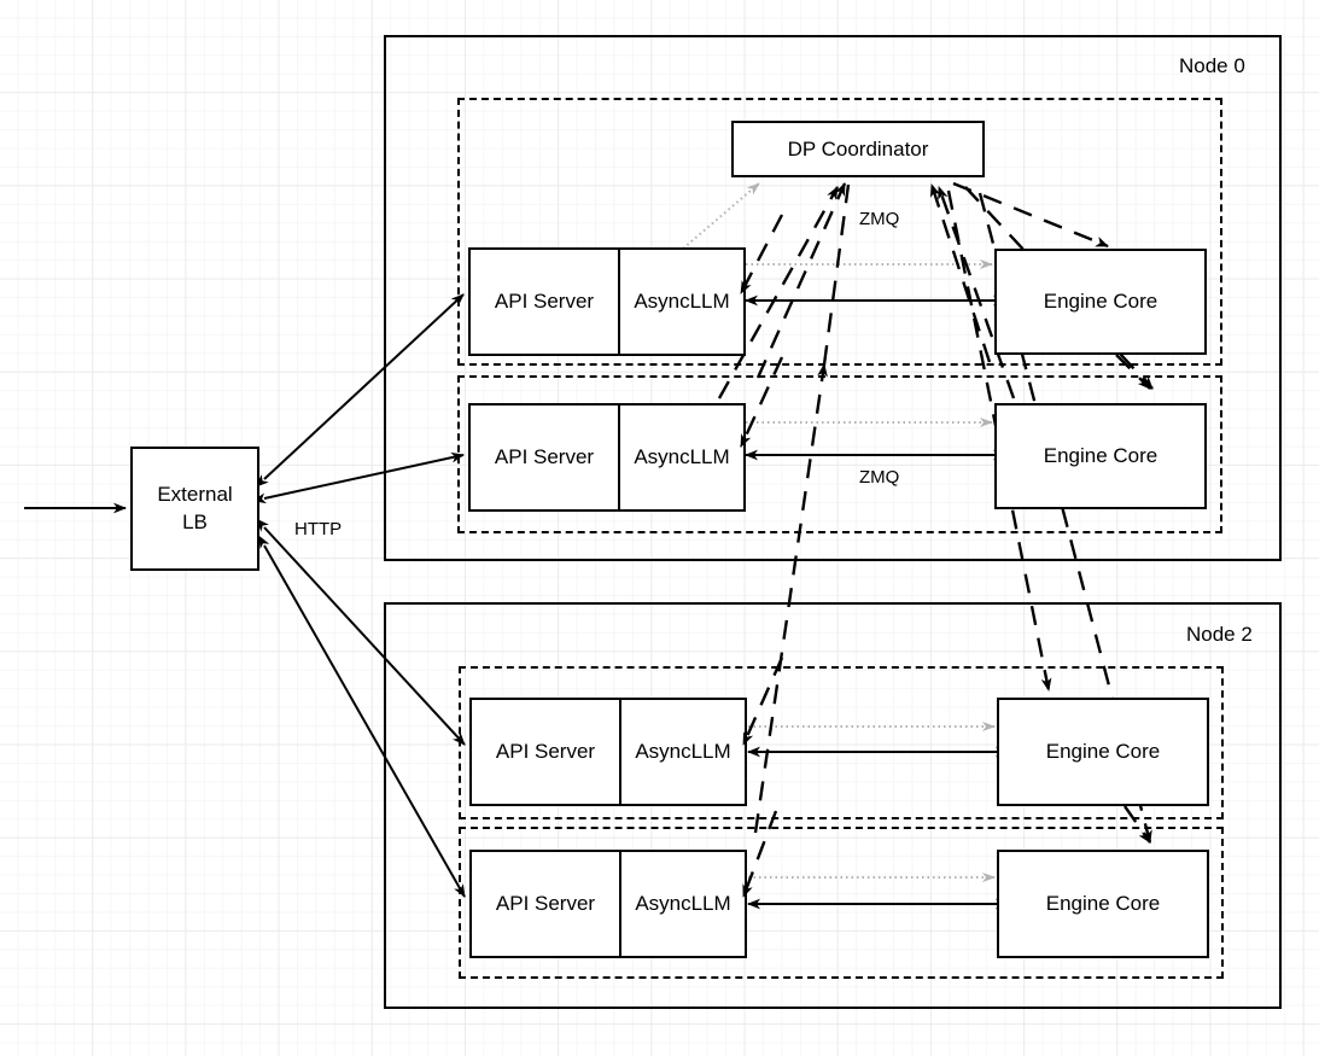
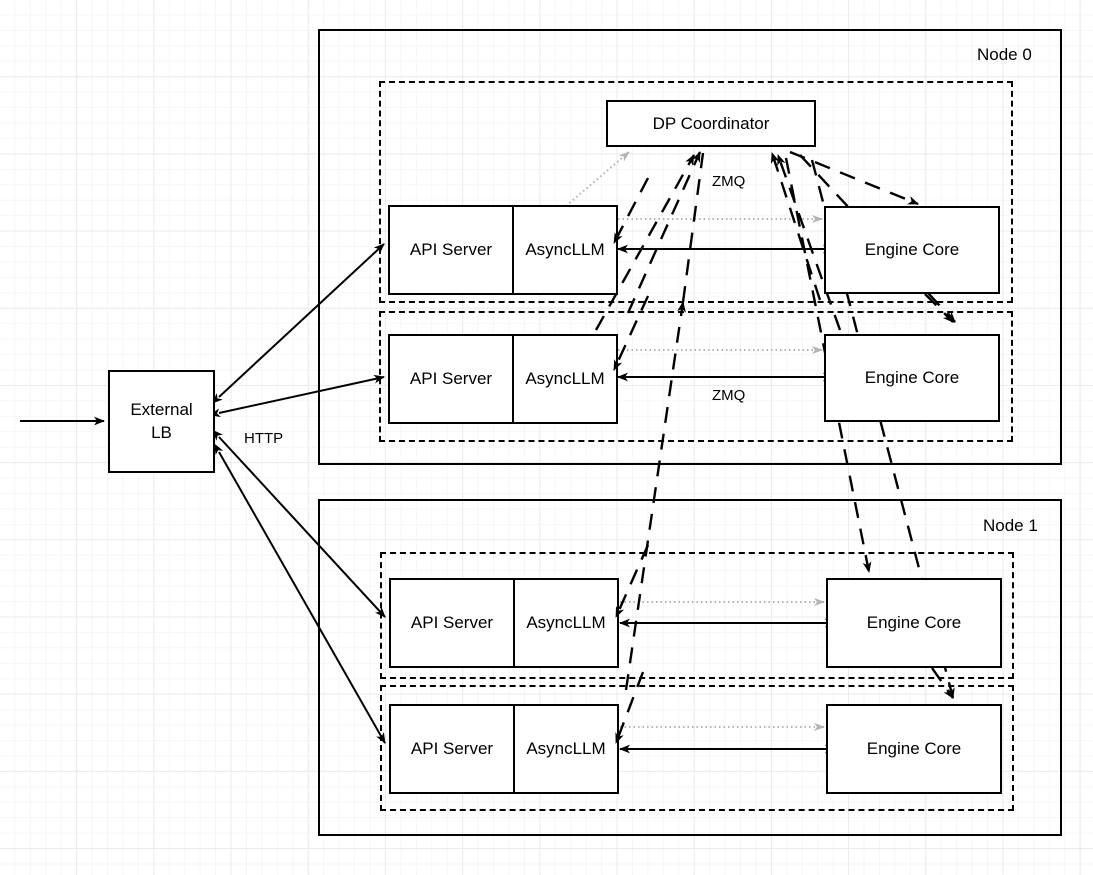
  Node 0
- Node 2
+ Node 1
  External
  LB
  HTTP
  DP Coordinator
  ZMQ
  API Server
  AsyncLLM
  Engine Core
  API Server
  AsyncLLM
  Engine Core
  ZMQ
  API Server
  AsyncLLM
  Engine Core
  API Server
  AsyncLLM
  Engine Core
